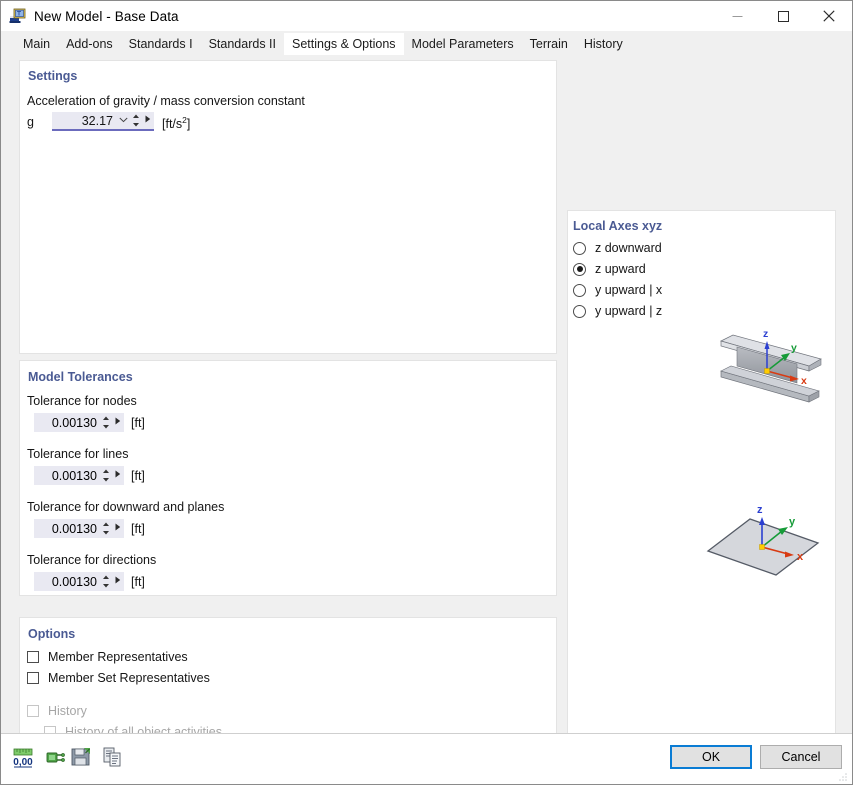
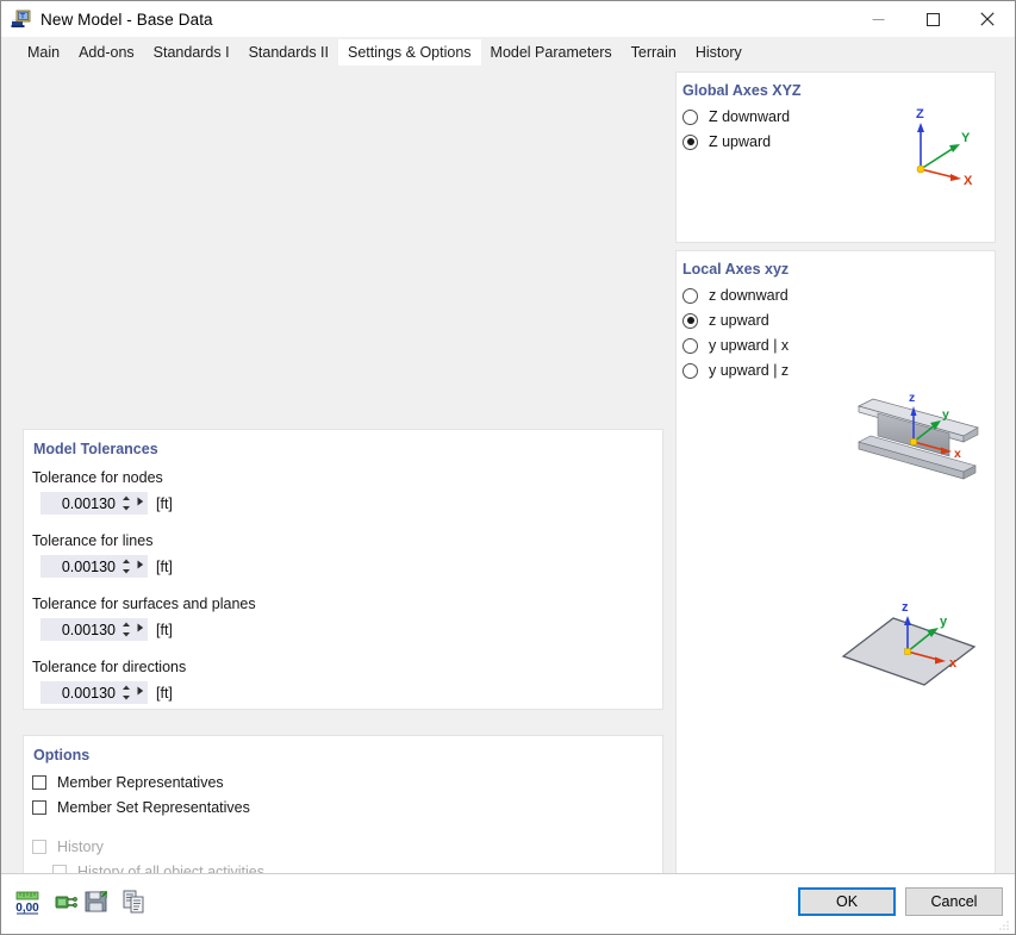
  New Model - Base Data
  Main
  Add-ons
  Standards I
  Standards II
  Settings & Options
  Model Parameters
  Terrain
  History
- Settings
- Acceleration of gravity / mass conversion constant
- g
- 32.17
- [ft/s2]
  Model Tolerances
  Tolerance for nodes
  0.00130
  [ft]
  Tolerance for lines
  0.00130
  [ft]
- Tolerance for downward and planes
+ Tolerance for surfaces and planes
  0.00130
  [ft]
  Tolerance for directions
  0.00130
  [ft]
  Options
  Member Representatives
  Member Set Representatives
  History
  History of all object activities
+ Global Axes XYZ
+ Z downward
+ Z upward
+ Z
+ Y
+ X
  Local Axes xyz
  z downward
  z upward
  y upward | x
  y upward | z
  z
  y
  x
  z
  y
  x
  0,00
  OK
  Cancel
